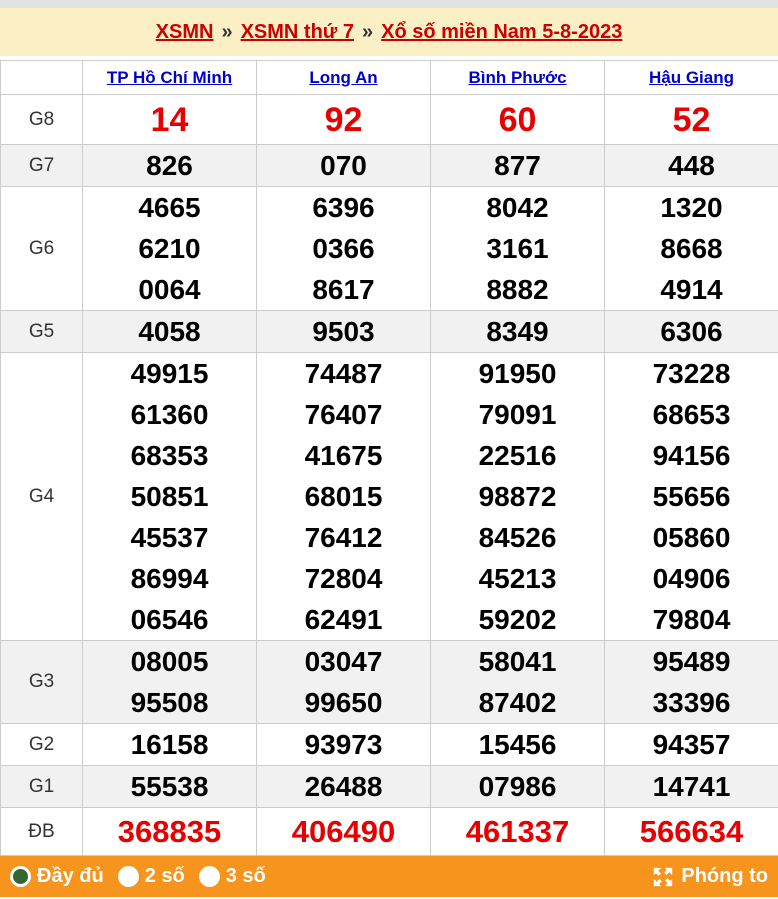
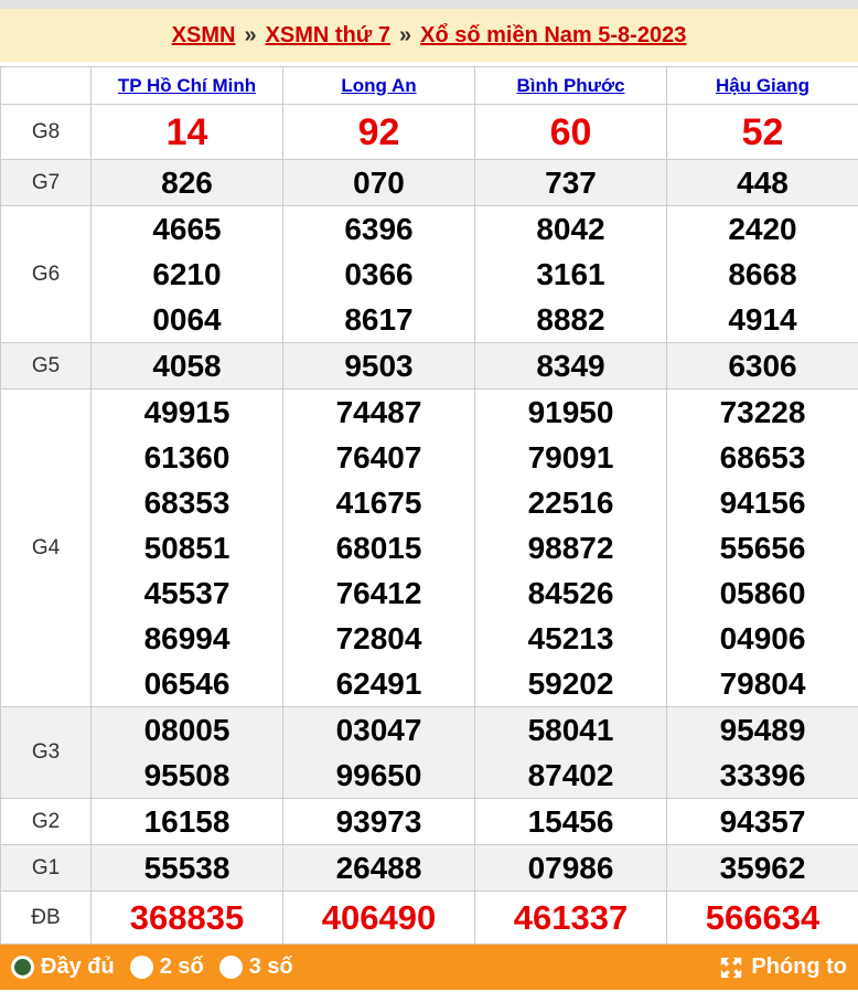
  XSMN
  »
  XSMN thứ 7
  »
  Xổ số miền Nam 5-8-2023
  	TP Hồ Chí Minh	Long An	Bình Phước	Hậu Giang
  G8	14	92	60	52
- G7	826	070	877	448
+ G7	826	070	737	448
- G6	466562100064	639603668617	804231618882	132086684914
+ G6	466562100064	639603668617	804231618882	242086684914
  G5	4058	9503	8349	6306
  G4	49915613606835350851455378699406546	74487764074167568015764127280462491	91950790912251698872845264521359202	73228686539415655656058600490679804
  G3	0800595508	0304799650	5804187402	9548933396
  G2	16158	93973	15456	94357
- G1	55538	26488	07986	14741
+ G1	55538	26488	07986	35962
  ĐB	368835	406490	461337	566634
  Đầy đủ
  2 số
  3 số
  Phóng to
